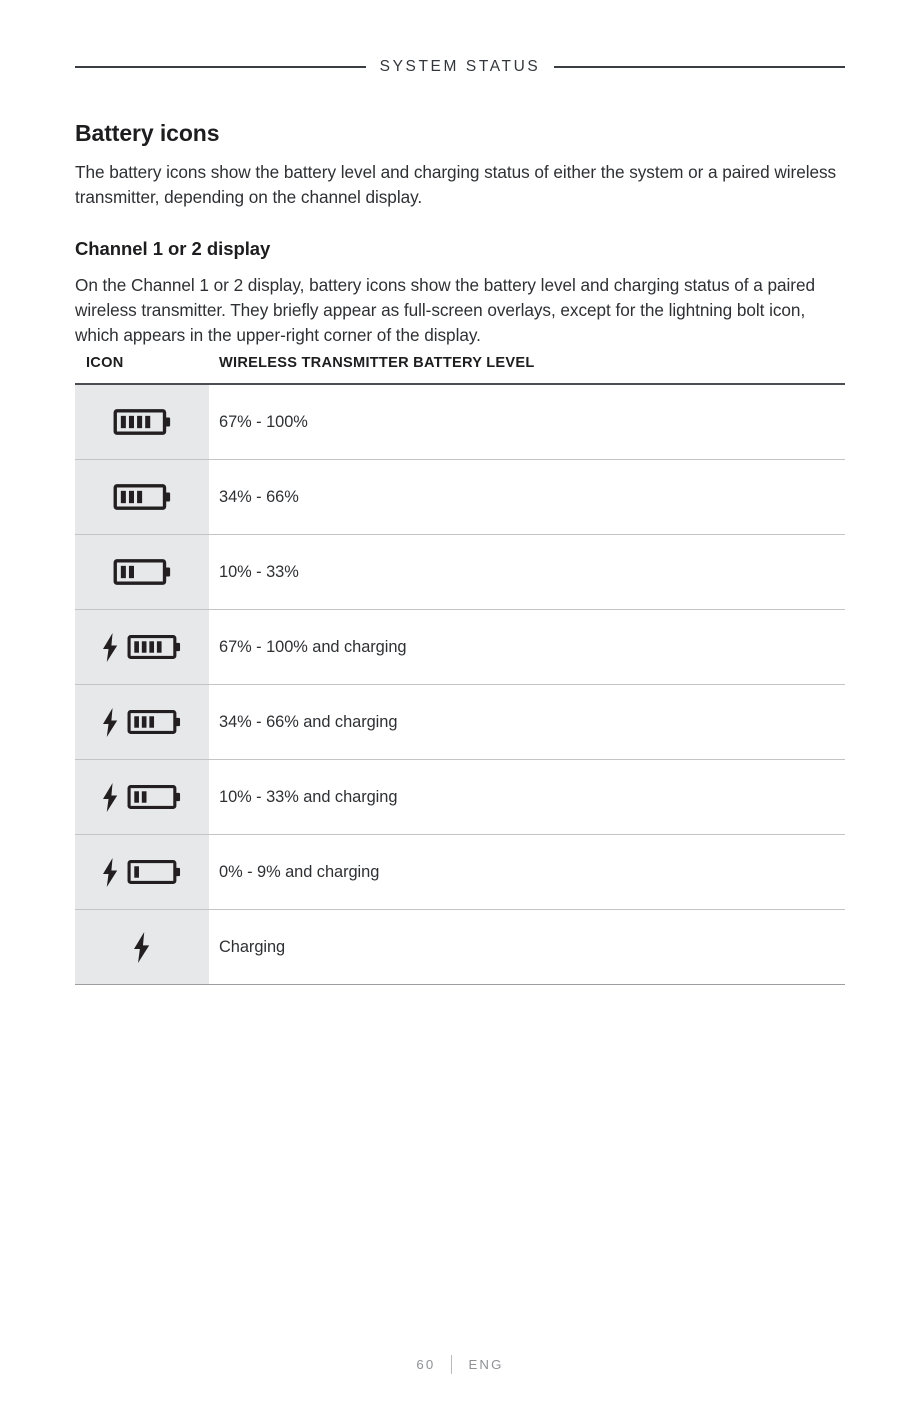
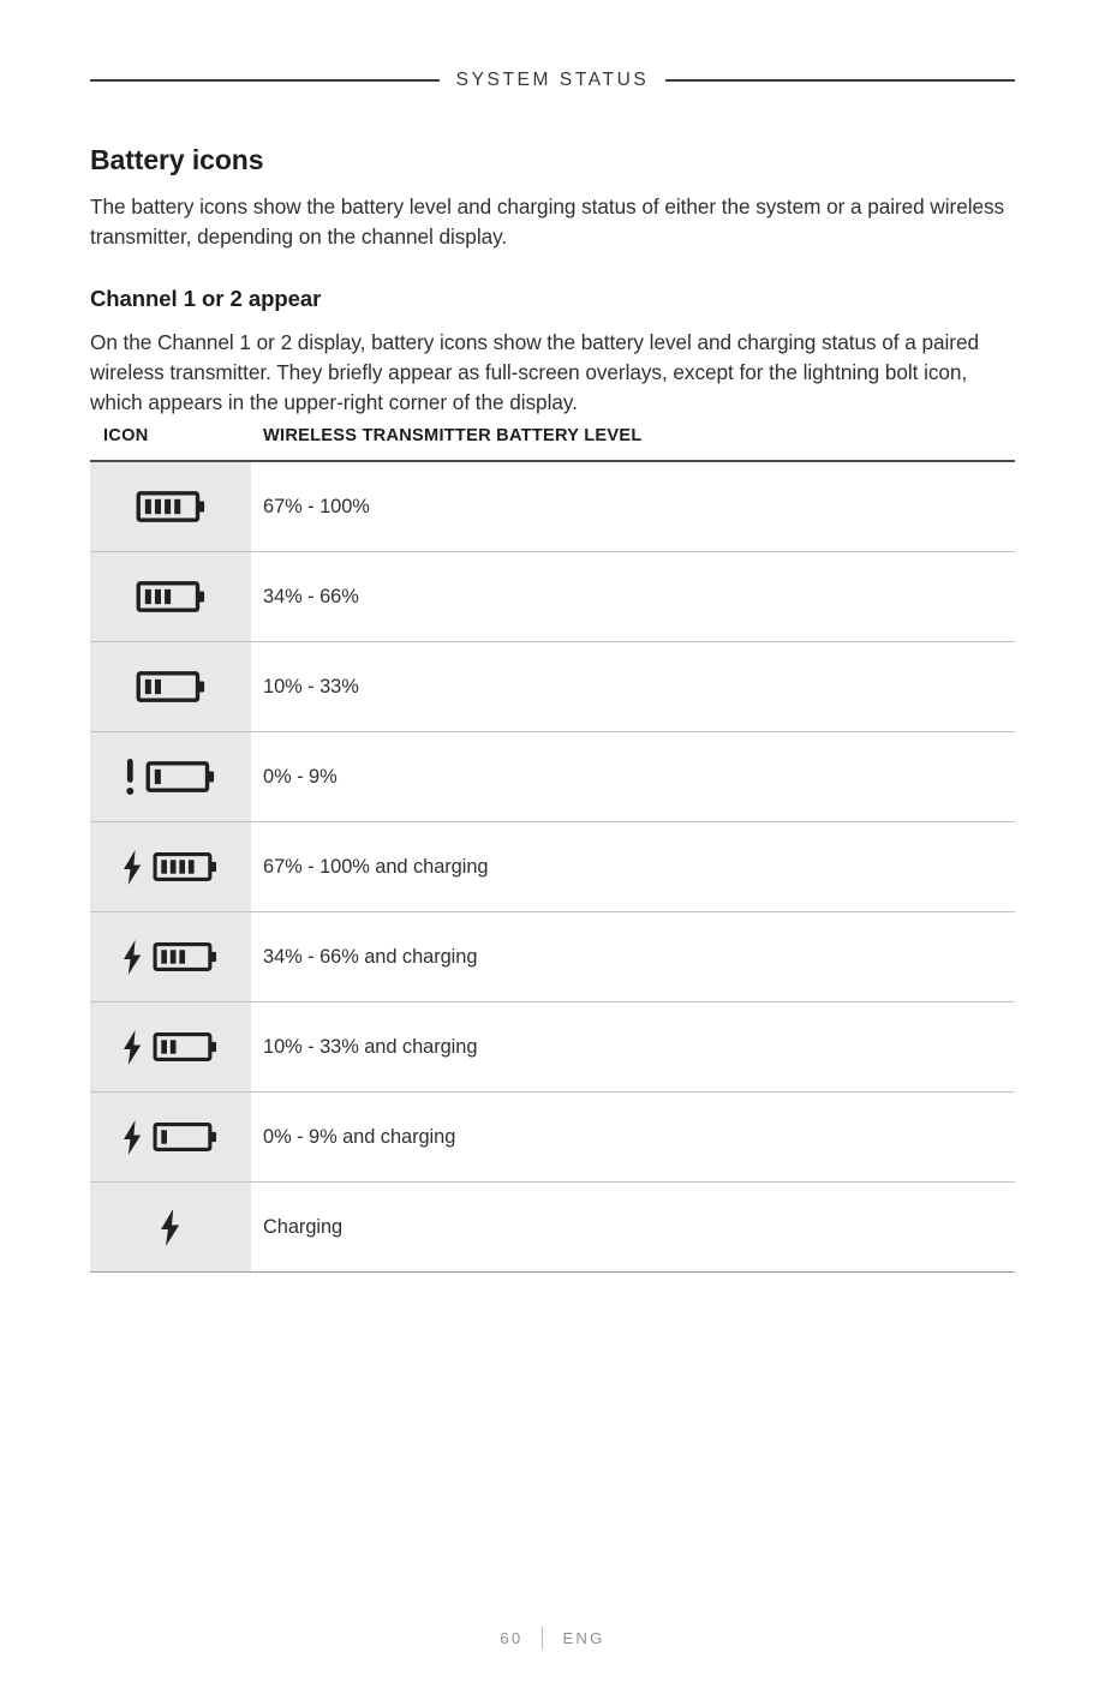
  SYSTEM STATUS
  Battery icons
  The battery icons show the battery level and charging status of either the system or a paired wireless transmitter, depending on the channel display.
- Channel 1 or 2 display
+ Channel 1 or 2 appear
  On the Channel 1 or 2 display, battery icons show the battery level and charging status of a paired wireless transmitter. They briefly appear as full-screen overlays, except for the lightning bolt icon, which appears in the upper-right corner of the display.
  ICON
  WIRELESS TRANSMITTER BATTERY LEVEL
  67% - 100%
  34% - 66%
  10% - 33%
+ 0% - 9%
  67% - 100% and charging
  34% - 66% and charging
  10% - 33% and charging
  0% - 9% and charging
  Charging
  60
  ENG
